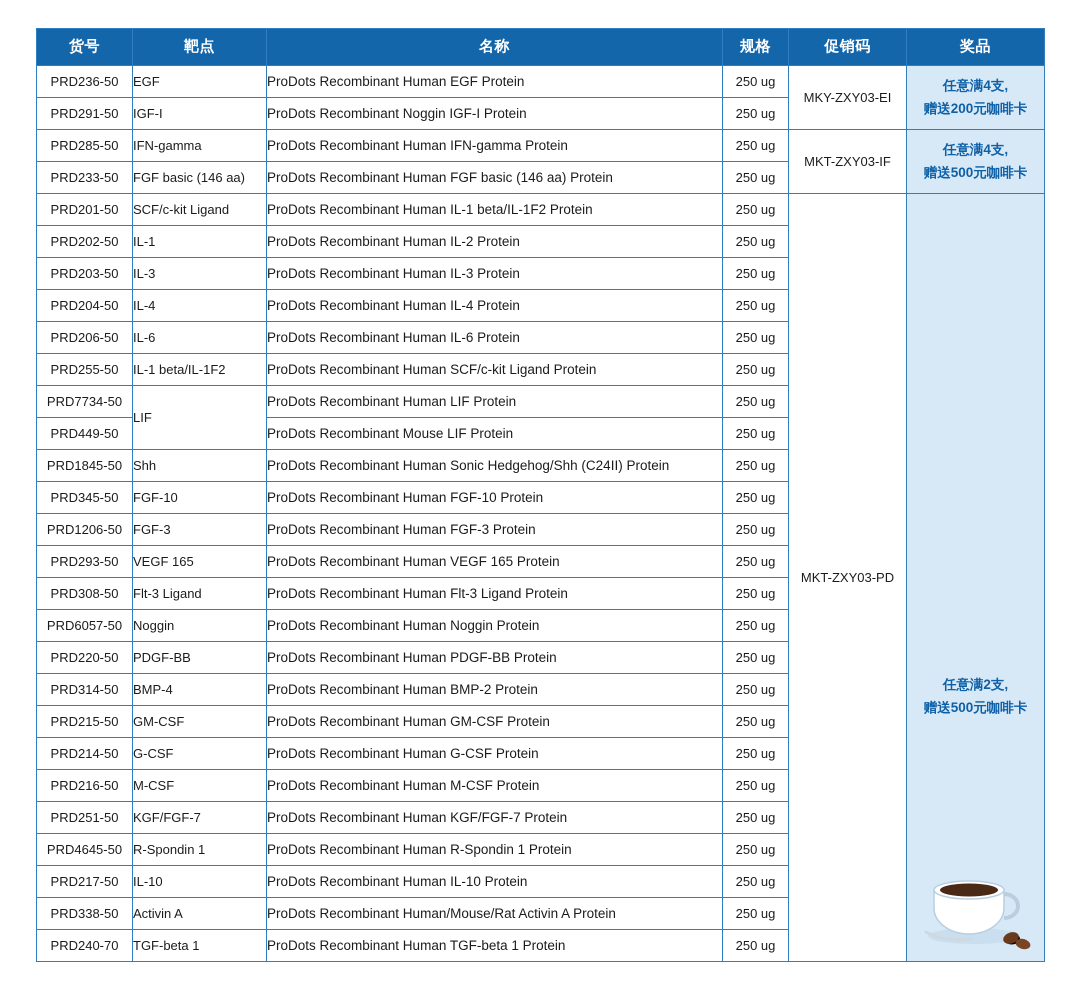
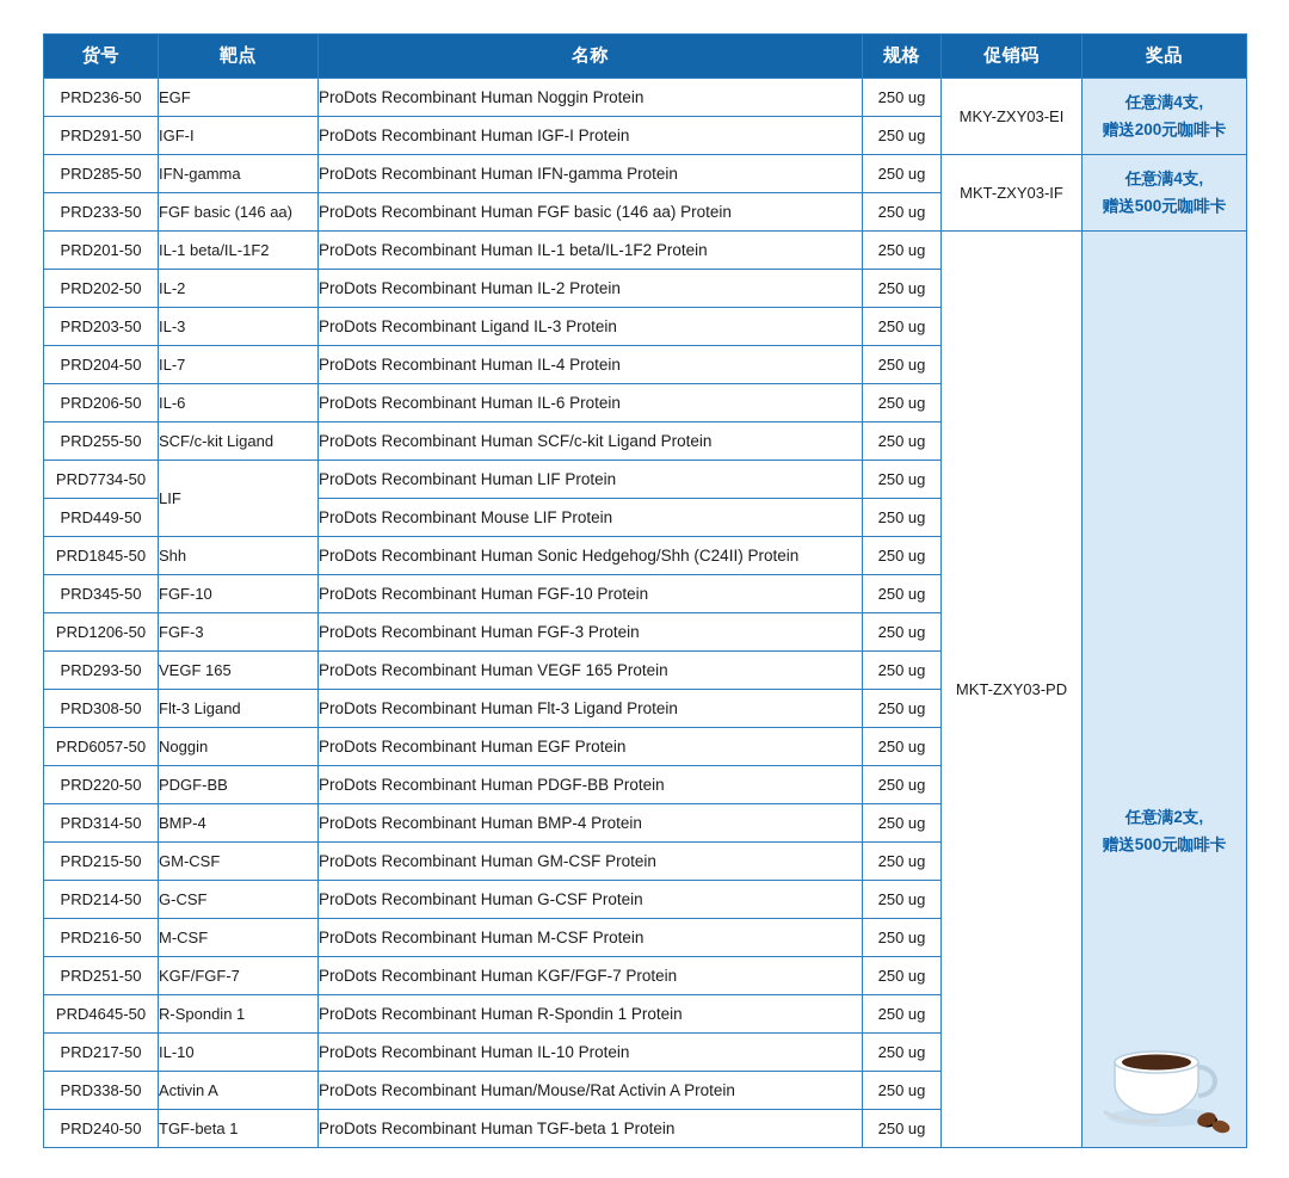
  货号	靶点	名称	规格	促销码	奖品
- PRD236-50	EGF	ProDots Recombinant Human EGF Protein	250 ug	MKY-ZXY03-EI	任意满4支, 赠送200元咖啡卡
+ PRD236-50	EGF	ProDots Recombinant Human Noggin Protein	250 ug	MKY-ZXY03-EI	任意满4支, 赠送200元咖啡卡
- PRD291-50	IGF-I	ProDots Recombinant Noggin IGF-I Protein	250 ug
+ PRD291-50	IGF-I	ProDots Recombinant Human IGF-I Protein	250 ug
  PRD285-50	IFN-gamma	ProDots Recombinant Human IFN-gamma Protein	250 ug	MKT-ZXY03-IF	任意满4支, 赠送500元咖啡卡
  PRD233-50	FGF basic (146 aa)	ProDots Recombinant Human FGF basic (146 aa) Protein	250 ug
- PRD201-50	SCF/c-kit Ligand	ProDots Recombinant Human IL-1 beta/IL-1F2 Protein	250 ug	MKT-ZXY03-PD	任意满2支, 赠送500元咖啡卡
+ PRD201-50	IL-1 beta/IL-1F2	ProDots Recombinant Human IL-1 beta/IL-1F2 Protein	250 ug	MKT-ZXY03-PD	任意满2支, 赠送500元咖啡卡
- PRD202-50	IL-1	ProDots Recombinant Human IL-2 Protein	250 ug
+ PRD202-50	IL-2	ProDots Recombinant Human IL-2 Protein	250 ug
- PRD203-50	IL-3	ProDots Recombinant Human IL-3 Protein	250 ug
+ PRD203-50	IL-3	ProDots Recombinant Ligand IL-3 Protein	250 ug
- PRD204-50	IL-4	ProDots Recombinant Human IL-4 Protein	250 ug
+ PRD204-50	IL-7	ProDots Recombinant Human IL-4 Protein	250 ug
  PRD206-50	IL-6	ProDots Recombinant Human IL-6 Protein	250 ug
- PRD255-50	IL-1 beta/IL-1F2	ProDots Recombinant Human SCF/c-kit Ligand Protein	250 ug
+ PRD255-50	SCF/c-kit Ligand	ProDots Recombinant Human SCF/c-kit Ligand Protein	250 ug
  PRD7734-50	LIF	ProDots Recombinant Human LIF Protein	250 ug
  PRD449-50	ProDots Recombinant Mouse LIF Protein	250 ug
  PRD1845-50	Shh	ProDots Recombinant Human Sonic Hedgehog/Shh (C24II) Protein	250 ug
  PRD345-50	FGF-10	ProDots Recombinant Human FGF-10 Protein	250 ug
  PRD1206-50	FGF-3	ProDots Recombinant Human FGF-3 Protein	250 ug
  PRD293-50	VEGF 165	ProDots Recombinant Human VEGF 165 Protein	250 ug
  PRD308-50	Flt-3 Ligand	ProDots Recombinant Human Flt-3 Ligand Protein	250 ug
- PRD6057-50	Noggin	ProDots Recombinant Human Noggin Protein	250 ug
+ PRD6057-50	Noggin	ProDots Recombinant Human EGF Protein	250 ug
  PRD220-50	PDGF-BB	ProDots Recombinant Human PDGF-BB Protein	250 ug
- PRD314-50	BMP-4	ProDots Recombinant Human BMP-2 Protein	250 ug
+ PRD314-50	BMP-4	ProDots Recombinant Human BMP-4 Protein	250 ug
  PRD215-50	GM-CSF	ProDots Recombinant Human GM-CSF Protein	250 ug
  PRD214-50	G-CSF	ProDots Recombinant Human G-CSF Protein	250 ug
  PRD216-50	M-CSF	ProDots Recombinant Human M-CSF Protein	250 ug
  PRD251-50	KGF/FGF-7	ProDots Recombinant Human KGF/FGF-7 Protein	250 ug
  PRD4645-50	R-Spondin 1	ProDots Recombinant Human R-Spondin 1 Protein	250 ug
  PRD217-50	IL-10	ProDots Recombinant Human IL-10 Protein	250 ug
  PRD338-50	Activin A	ProDots Recombinant Human/Mouse/Rat Activin A Protein	250 ug
- PRD240-70	TGF-beta 1	ProDots Recombinant Human TGF-beta 1 Protein	250 ug
+ PRD240-50	TGF-beta 1	ProDots Recombinant Human TGF-beta 1 Protein	250 ug
